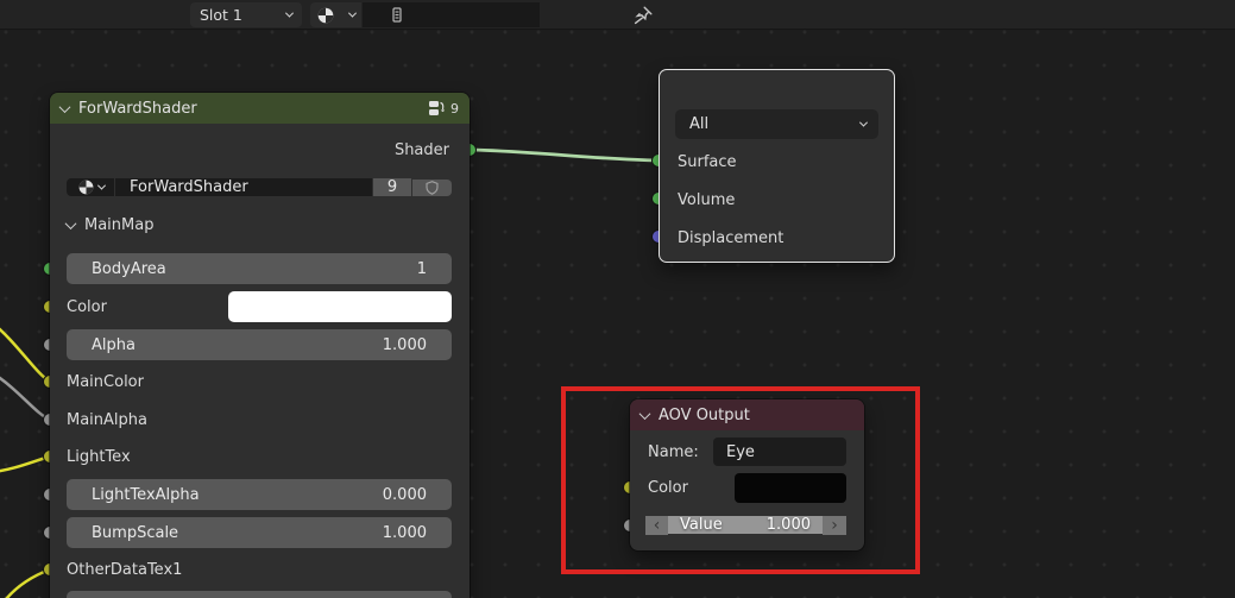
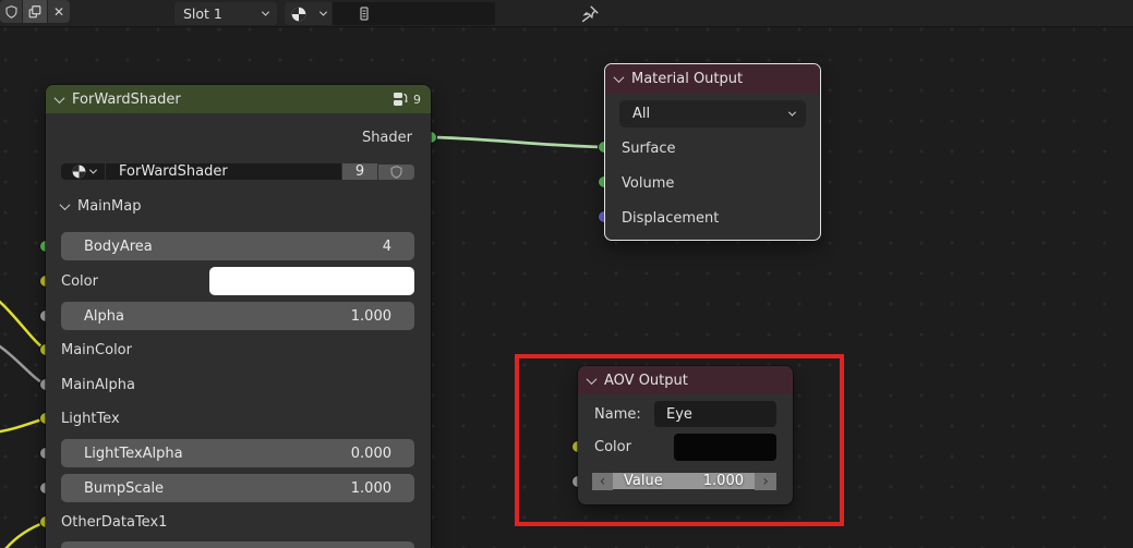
  Slot 1
+ ✕
  ForWardShader
  9
  Shader
  ForWardShader
  9
  MainMap
  BodyArea
- 1
+ 4
  Color
  Alpha
  1.000
  MainColor
  MainAlpha
  LightTex
  LightTexAlpha
  0.000
  BumpScale
  1.000
  OtherDataTex1
+ Material Output
  All
  Surface
  Volume
  Displacement
  AOV Output
  Name:
  Eye
  Color
  ‹
  Value
  1.000
  ›
